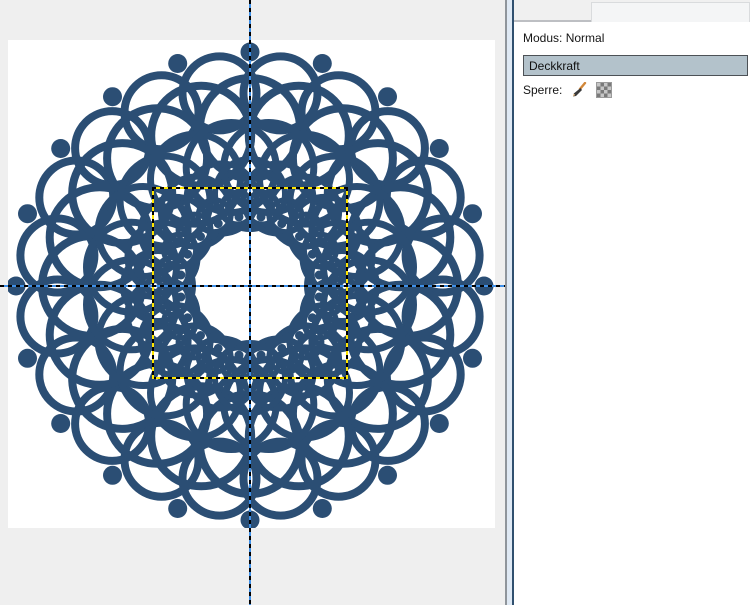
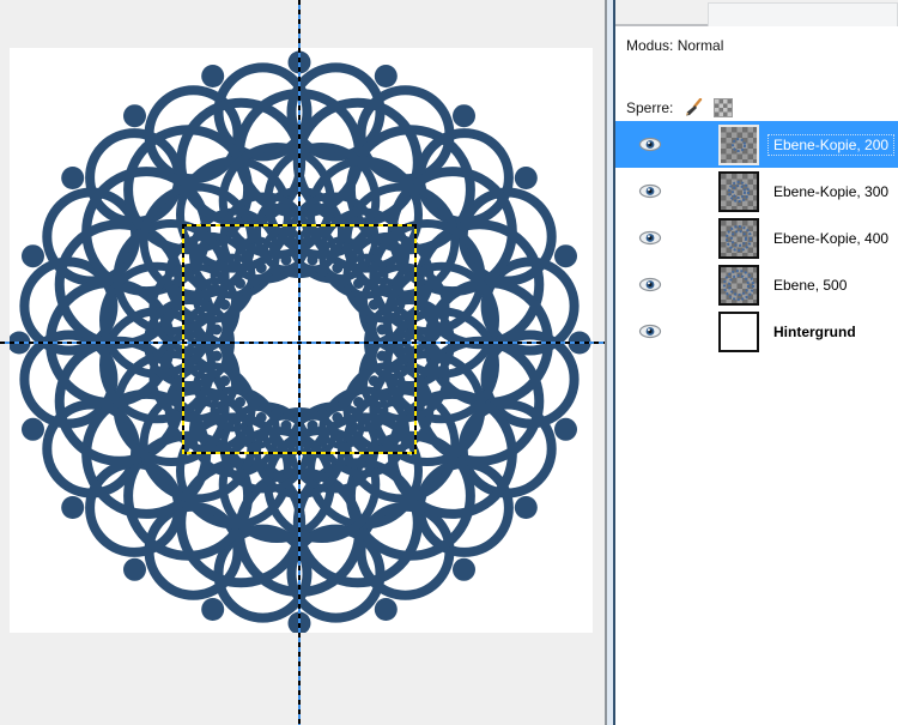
  Modus: Normal
- Deckkraft
  Sperre:
+ Ebene-Kopie, 200
+ Ebene-Kopie, 300
+ Ebene-Kopie, 400
+ Ebene, 500
+ Hintergrund
